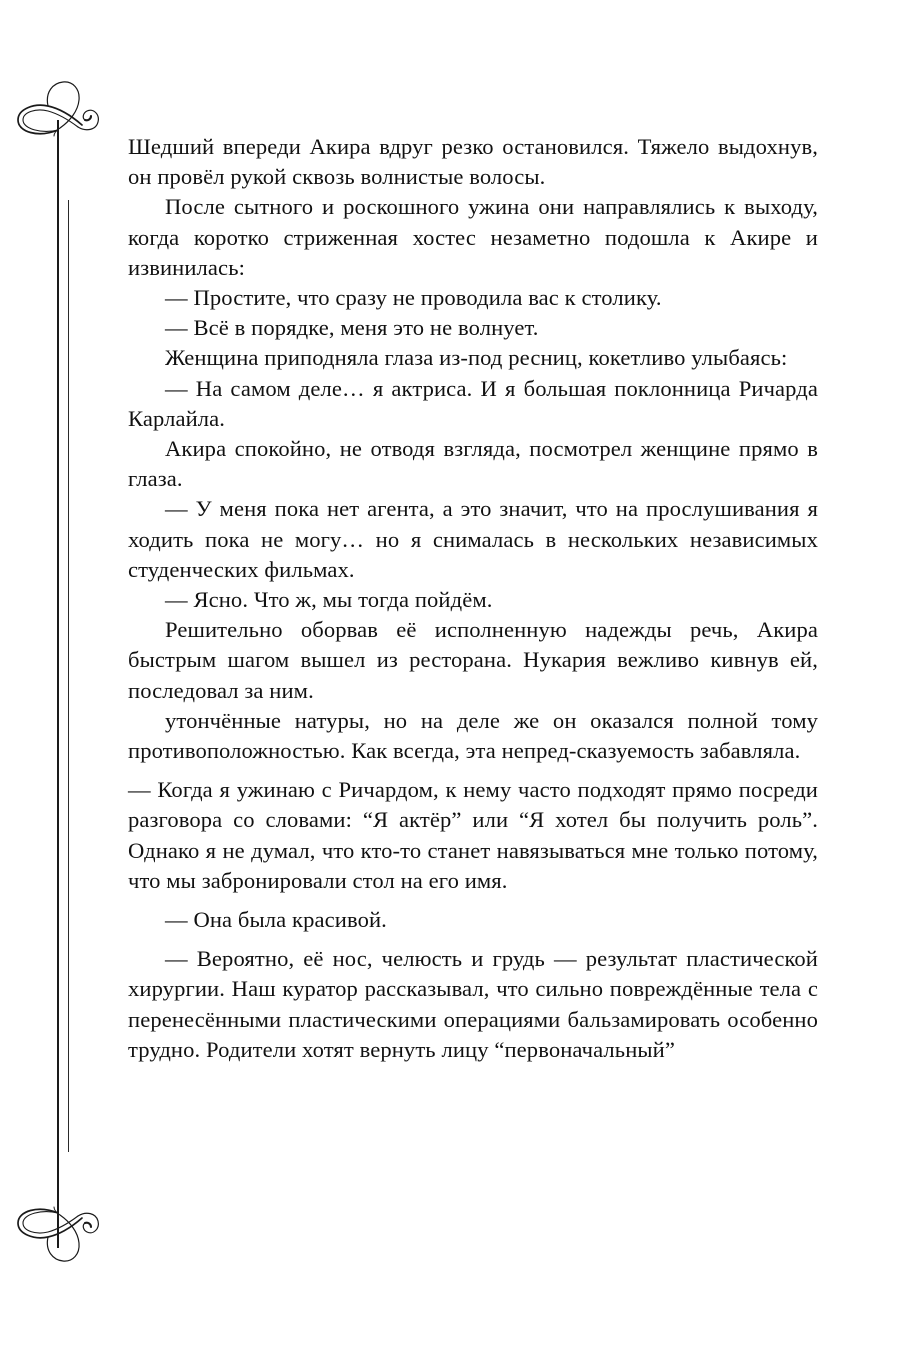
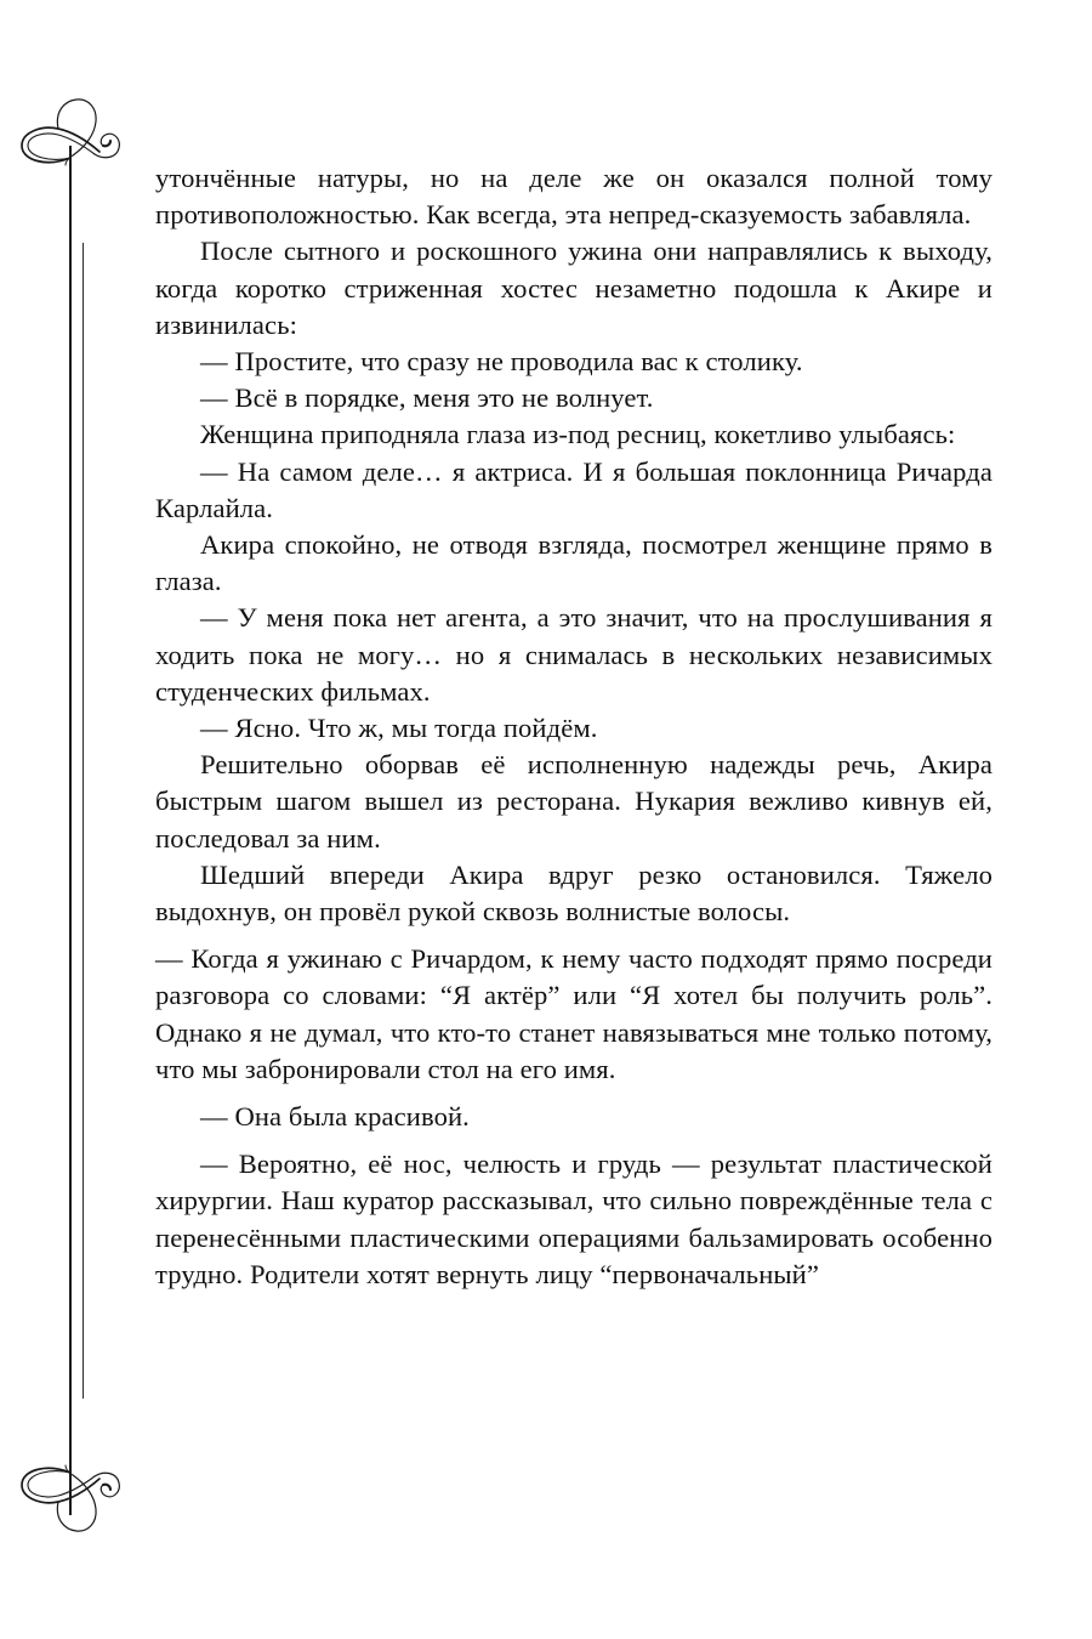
- Шедший впереди Акира вдруг резко остановился. Тяжело выдохнув, он провёл рукой сквозь волнистые волосы.
+ утончённые натуры, но на деле же он оказался полной тому противоположностью. Как всегда, эта непред-сказуемость забавляла.
  После сытного и роскошного ужина они направлялись к выходу, когда коротко стриженная хостес незаметно подошла к Акире и извинилась:
  — Простите, что сразу не проводила вас к столику.
  — Всё в порядке, меня это не волнует.
  Женщина приподняла глаза из-под ресниц, кокетливо улыбаясь:
  — На самом деле… я актриса. И я большая поклонница Ричарда Карлайла.
  Акира спокойно, не отводя взгляда, посмотрел женщине прямо в глаза.
  — У меня пока нет агента, а это значит, что на прослушивания я ходить пока не могу… но я снималась в нескольких независимых студенческих фильмах.
  — Ясно. Что ж, мы тогда пойдём.
  Решительно оборвав её исполненную надежды речь, Акира быстрым шагом вышел из ресторана. Нукария вежливо кивнув ей, последовал за ним.
- утончённые натуры, но на деле же он оказался полной тому противоположностью. Как всегда, эта непред-сказуемость забавляла.
+ Шедший впереди Акира вдруг резко остановился. Тяжело выдохнув, он провёл рукой сквозь волнистые волосы.
  — Когда я ужинаю с Ричардом, к нему часто подходят прямо посреди разговора со словами: “Я актёр” или “Я хотел бы получить роль”. Однако я не думал, что кто-то станет навязываться мне только потому, что мы забронировали стол на его имя.
  — Она была красивой.
  — Вероятно, её нос, челюсть и грудь — результат пластической хирургии. Наш куратор рассказывал, что сильно повреждённые тела с перенесёнными пластическими операциями бальзамировать особенно трудно. Родители хотят вернуть лицу “первоначальный”
